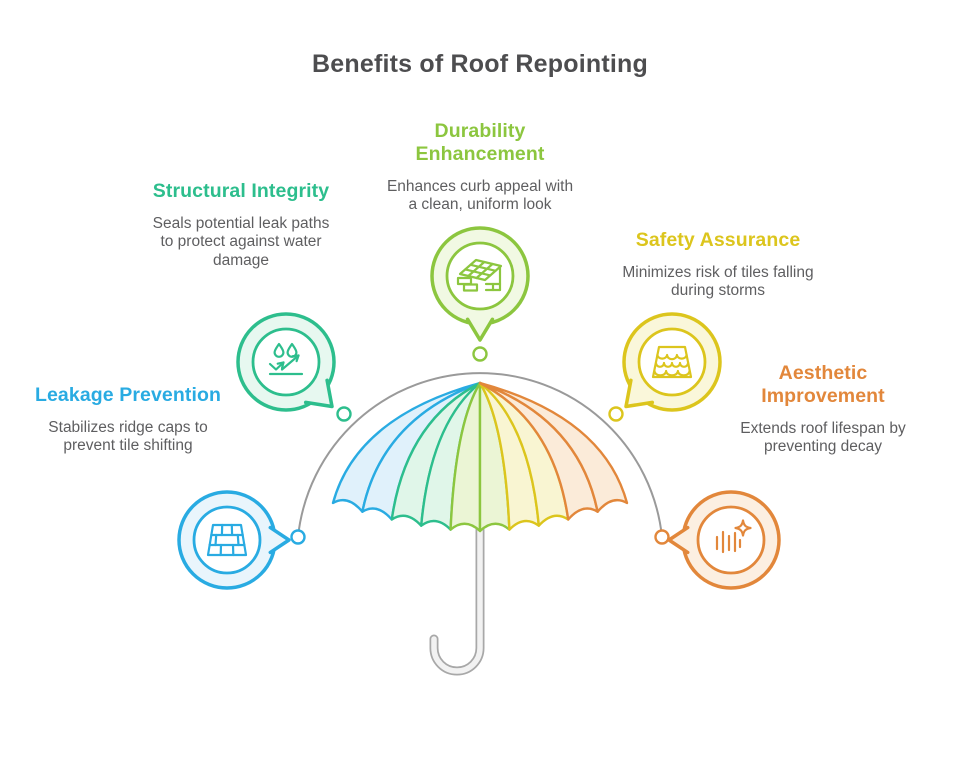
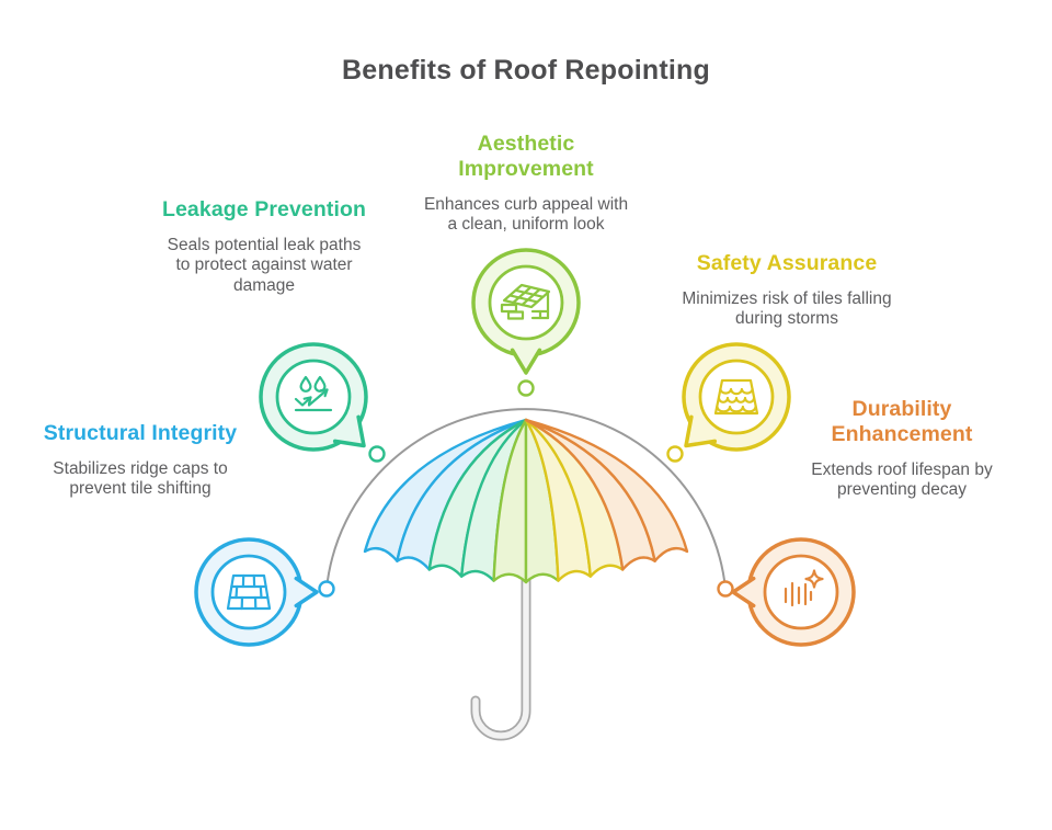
  Benefits of Roof Repointing
- Durability Enhancement
+ Aesthetic Improvement
  Enhances curb appeal with a clean, uniform look
- Structural Integrity
+ Leakage Prevention
  Seals potential leak paths to protect against water damage
  Safety Assurance
  Minimizes risk of tiles falling during storms
- Leakage Prevention
+ Structural Integrity
  Stabilizes ridge caps to prevent tile shifting
- Aesthetic Improvement
+ Durability Enhancement
  Extends roof lifespan by preventing decay
